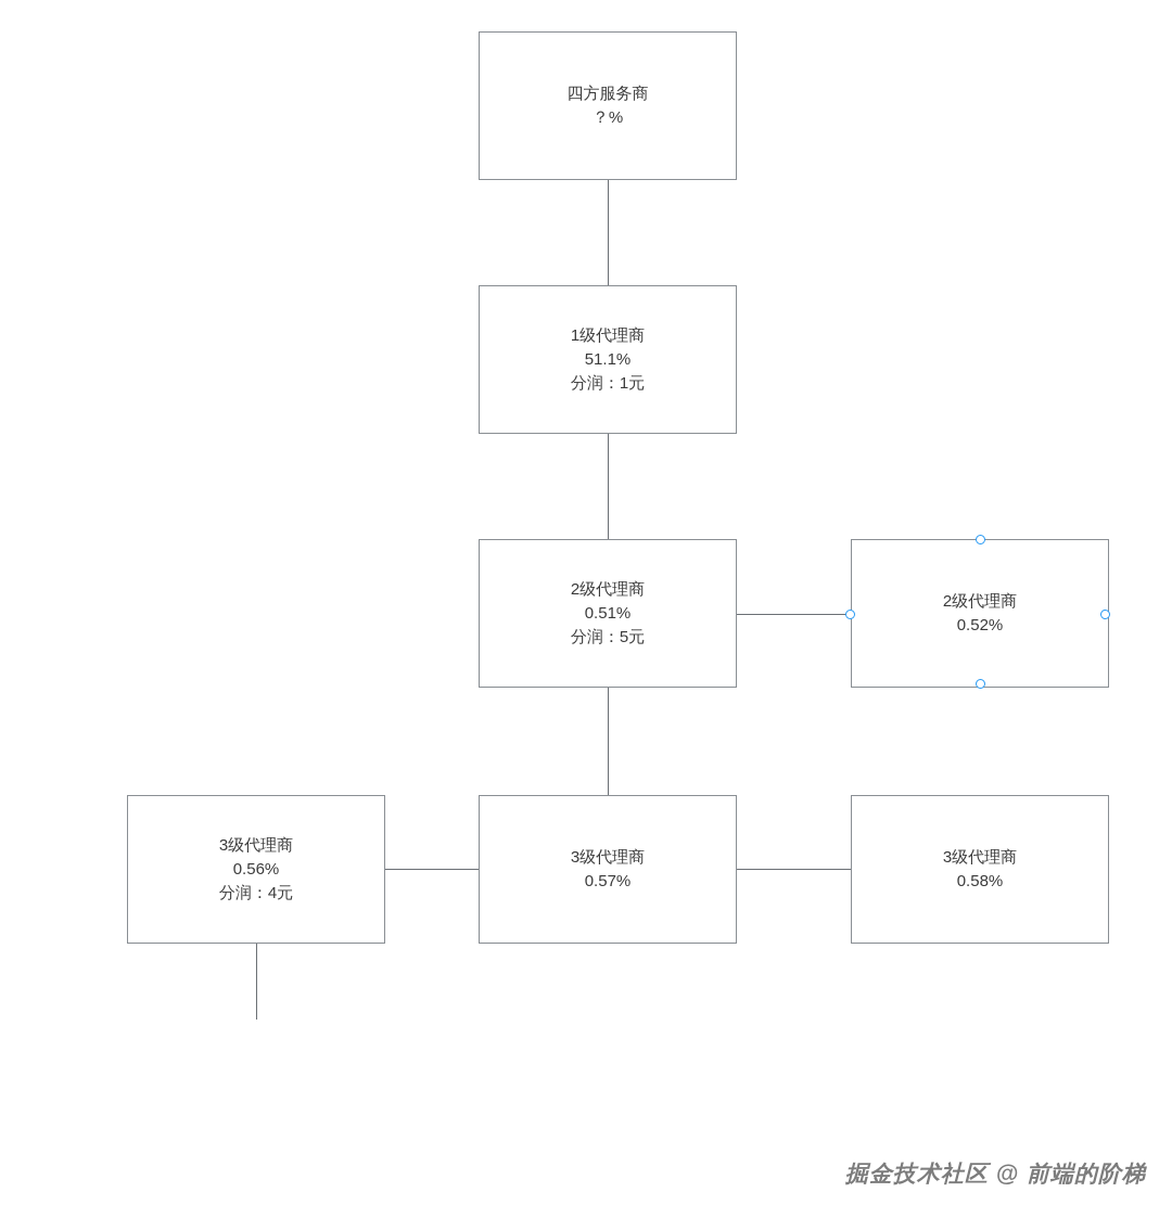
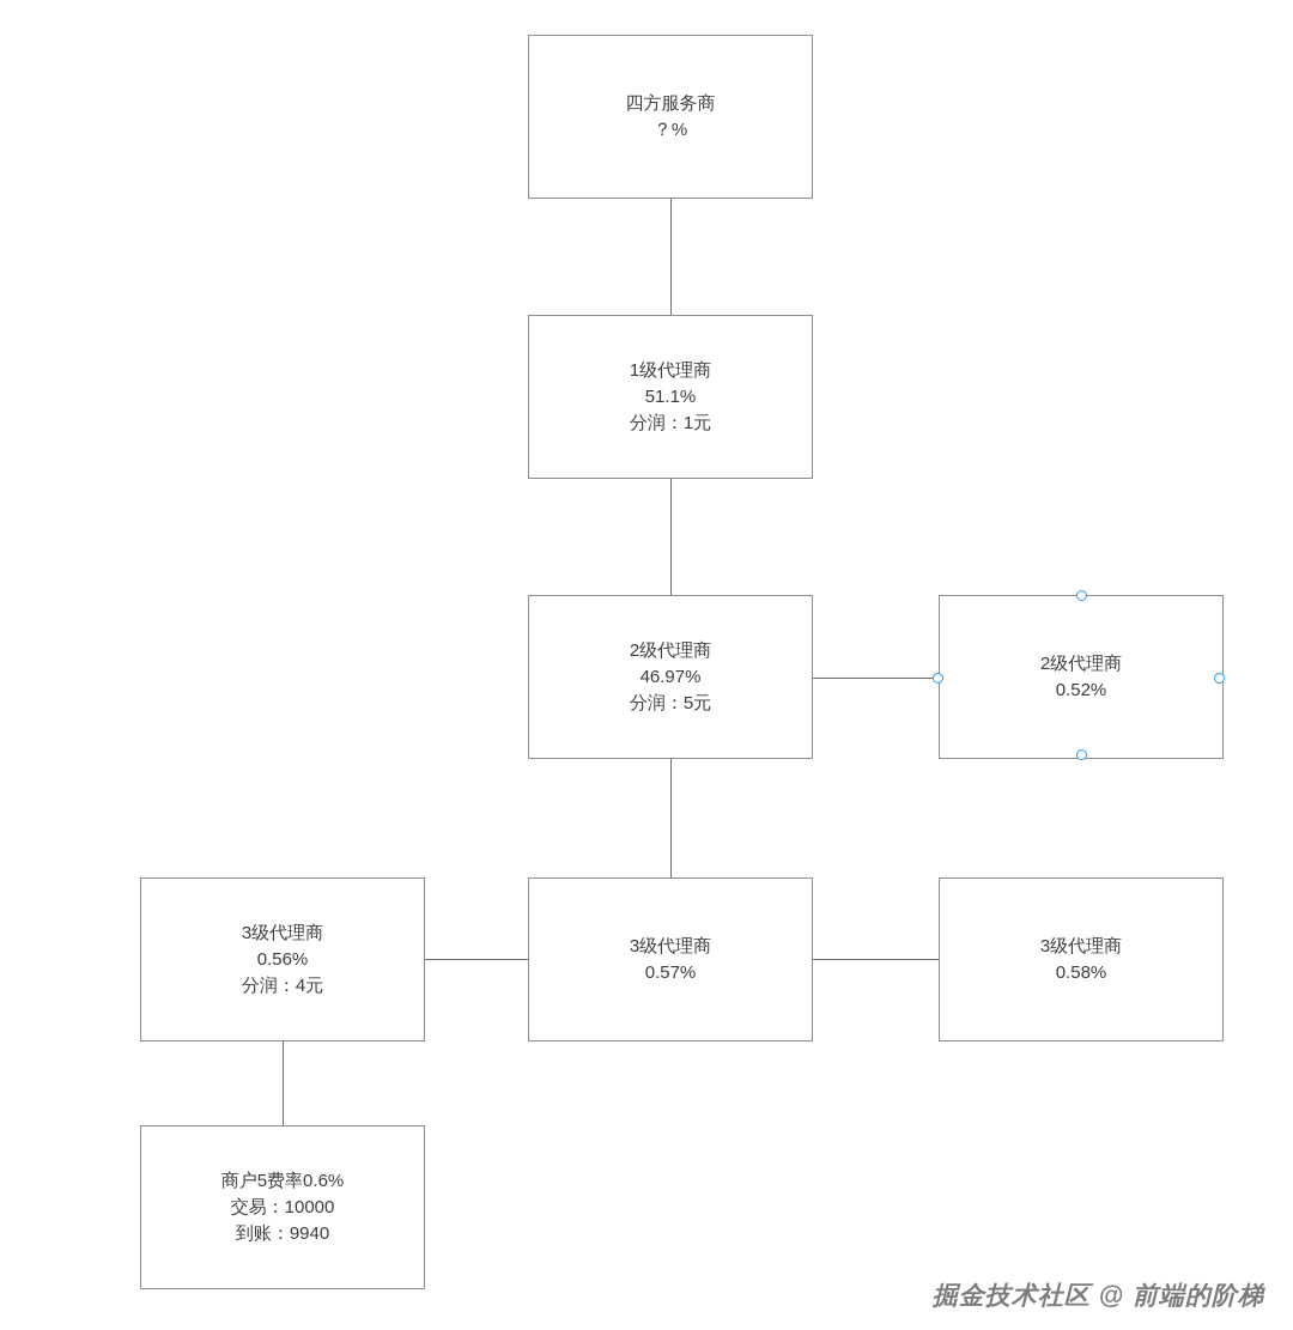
  四方服务商
  ？%
  1级代理商
  51.1%
  分润：1元
  2级代理商
- 0.51%
+ 46.97%
  分润：5元
  2级代理商
  0.52%
  3级代理商
  0.56%
  分润：4元
  3级代理商
  0.57%
  3级代理商
  0.58%
+ 商户5费率0.6%
+ 交易：10000
+ 到账：9940
  掘金技术社区 @ 前端的阶梯
